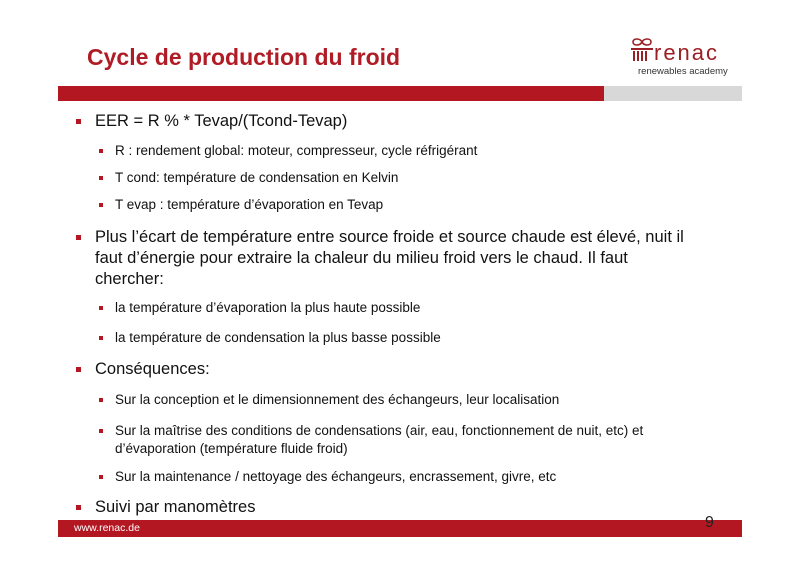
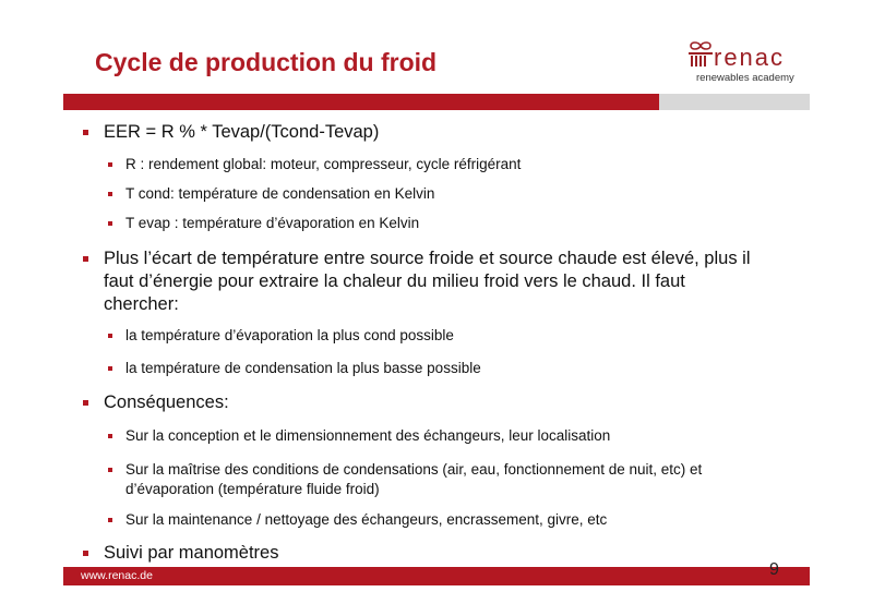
  Cycle de production du froid
  renac
  renewables academy
  EER = R % * Tevap/(Tcond-Tevap)
  R : rendement global: moteur, compresseur, cycle réfrigérant
  T cond: température de condensation en Kelvin
- T evap : température d’évaporation en Tevap
+ T evap : température d’évaporation en Kelvin
- Plus l’écart de température entre source froide et source chaude est élevé, nuit il
+ Plus l’écart de température entre source froide et source chaude est élevé, plus il
  faut d’énergie pour extraire la chaleur du milieu froid vers le chaud. Il faut
  chercher:
- la température d’évaporation la plus haute possible
+ la température d’évaporation la plus cond possible
  la température de condensation la plus basse possible
  Conséquences:
  Sur la conception et le dimensionnement des échangeurs, leur localisation
  Sur la maîtrise des conditions de condensations (air, eau, fonctionnement de nuit, etc) et
  d’évaporation (température fluide froid)
  Sur la maintenance / nettoyage des échangeurs, encrassement, givre, etc
  Suivi par manomètres
  www.renac.de
  9
